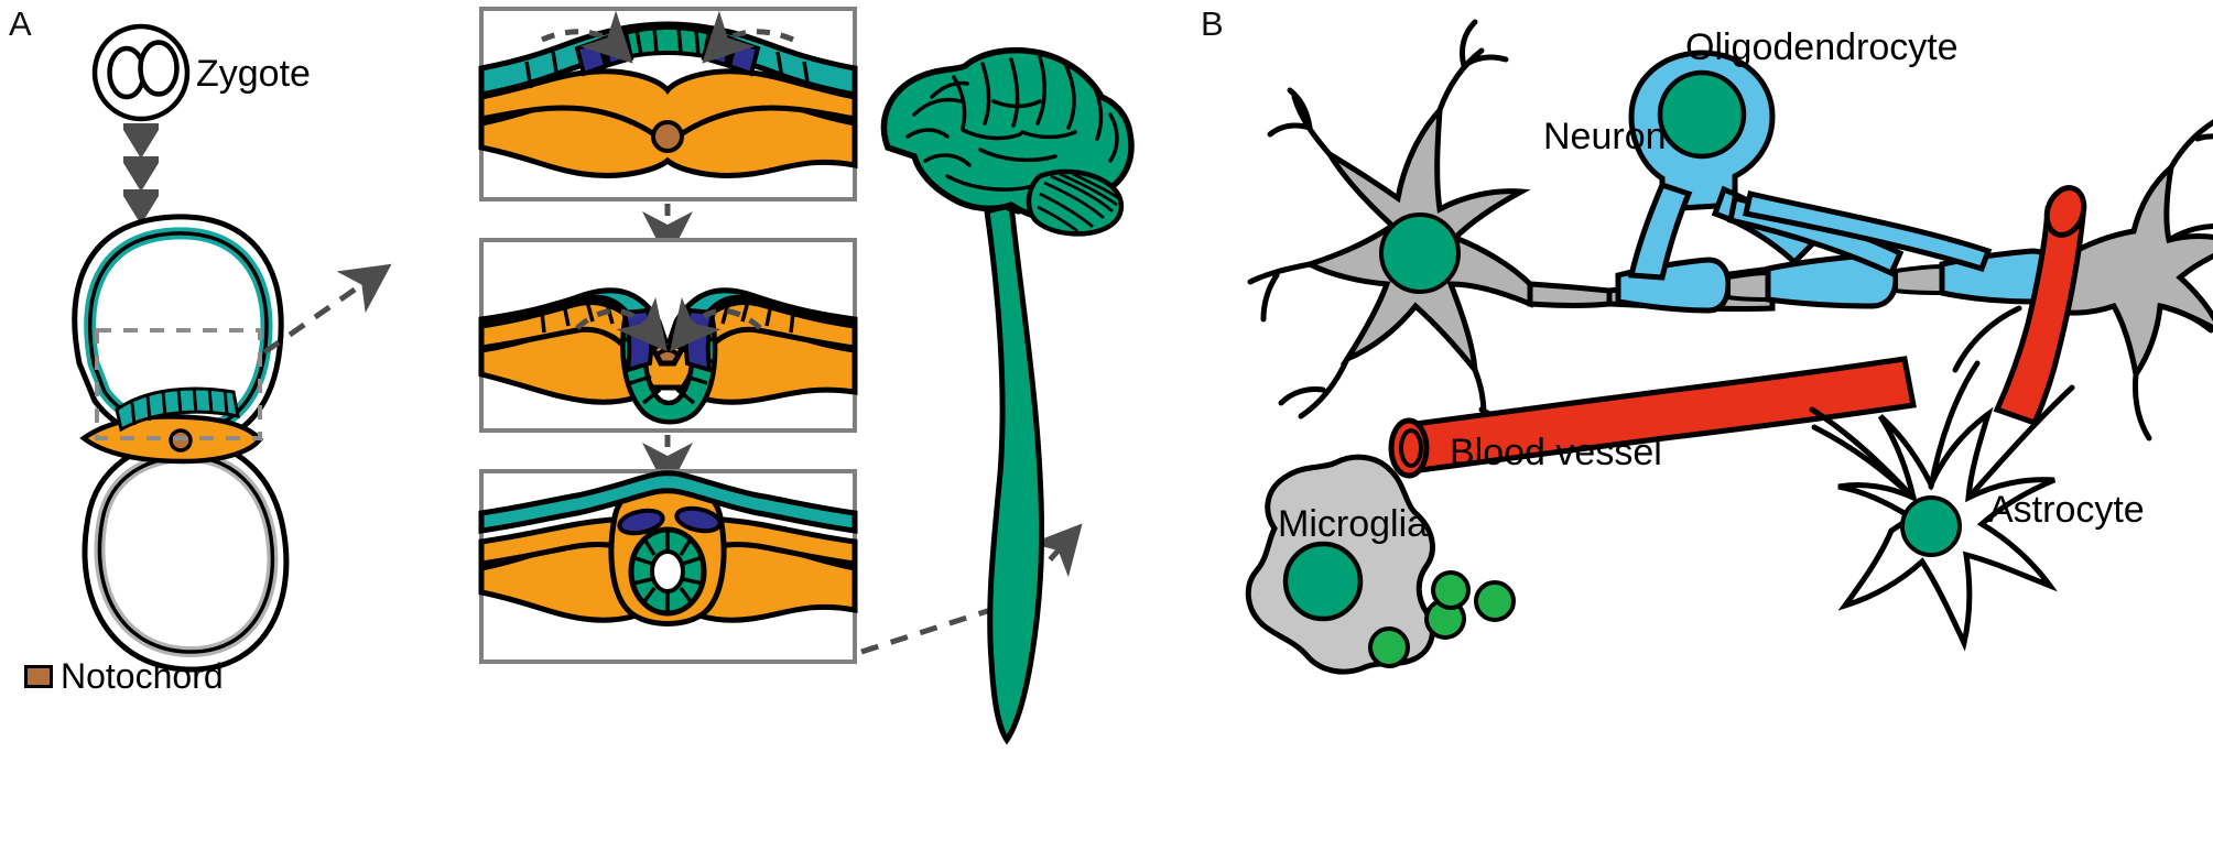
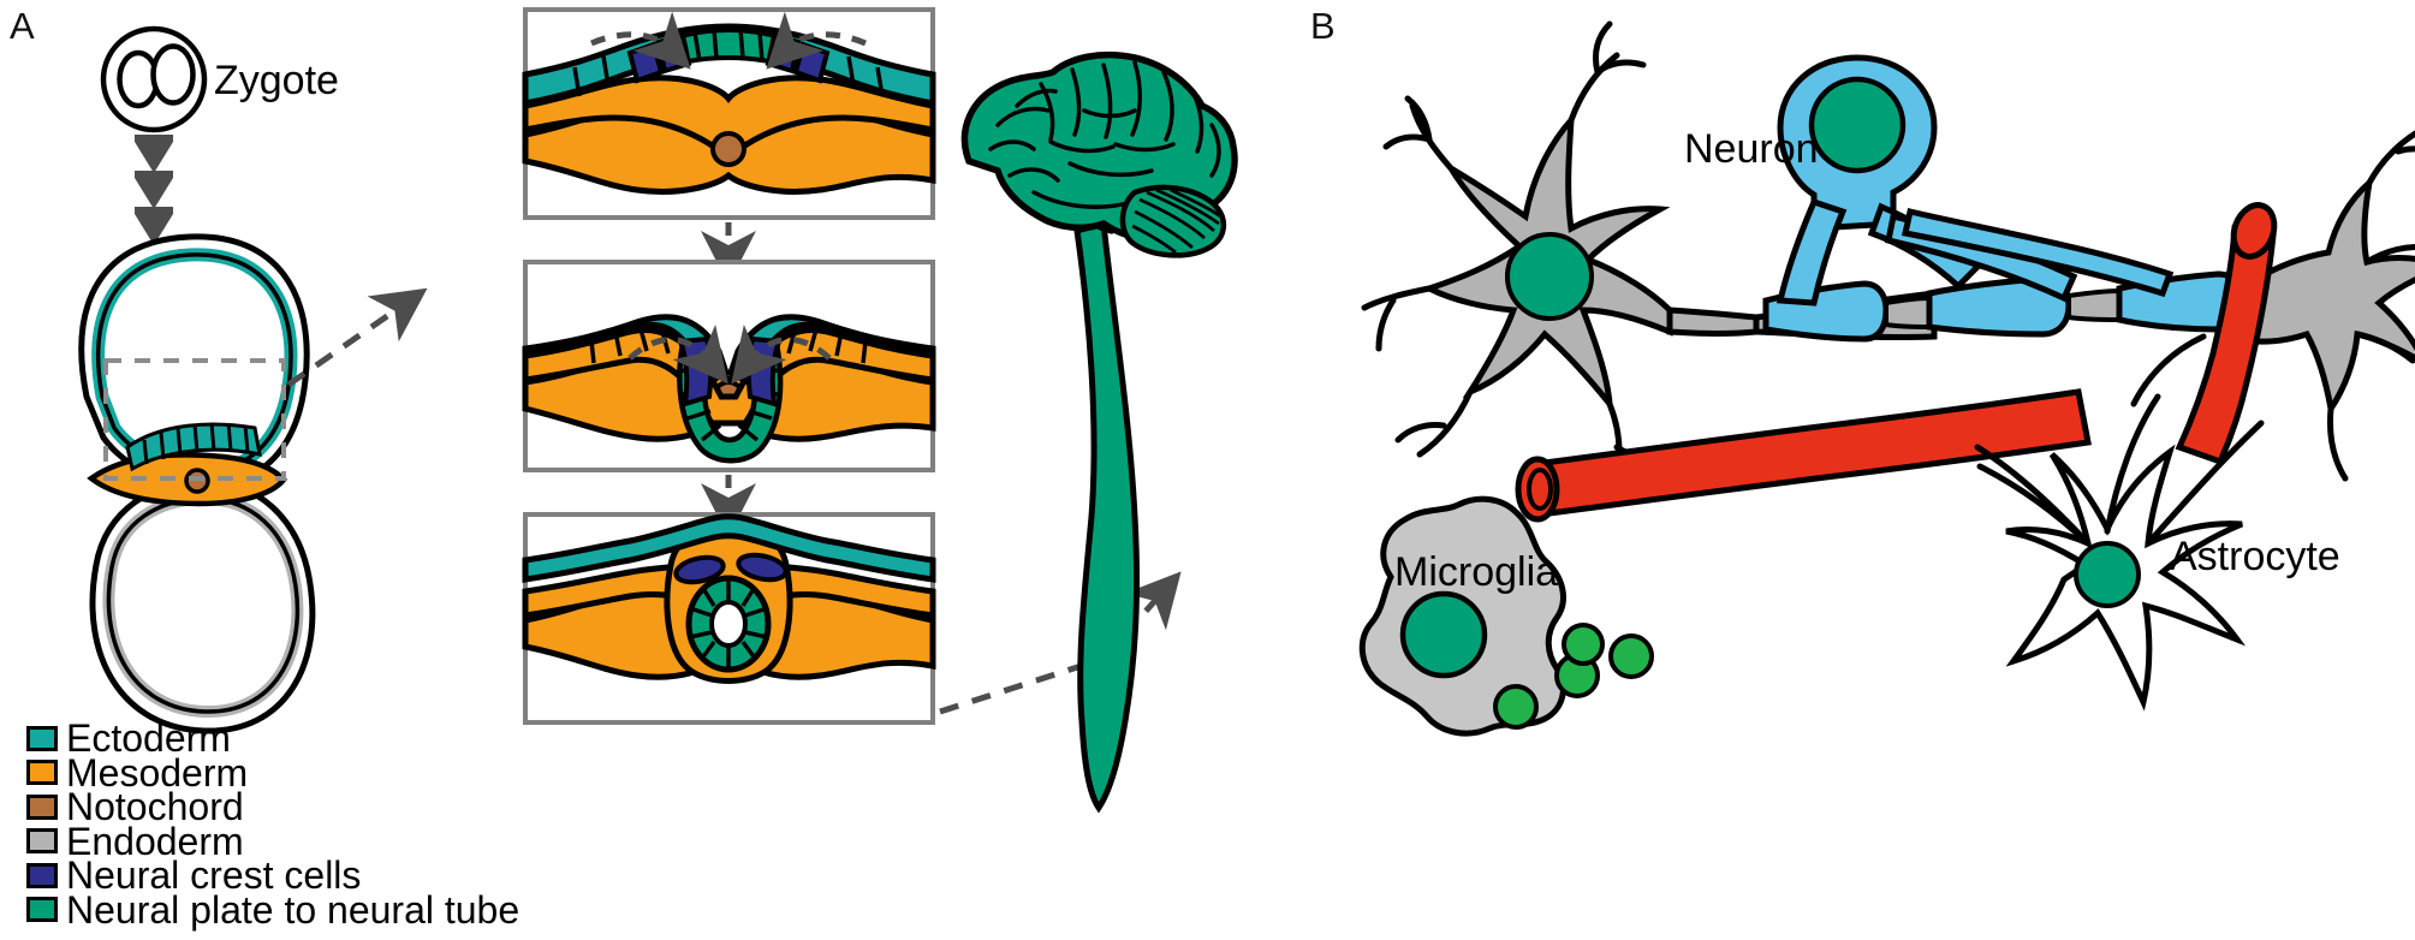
  A
  Zygote
+ Ectoderm
+ Mesoderm
  Notochord
+ Endoderm
+ Neural crest cells
+ Neural plate to neural tube
  B
  Neuron
- Oligodendrocyte
- Blood vessel
  Microglia
  Astrocyte
